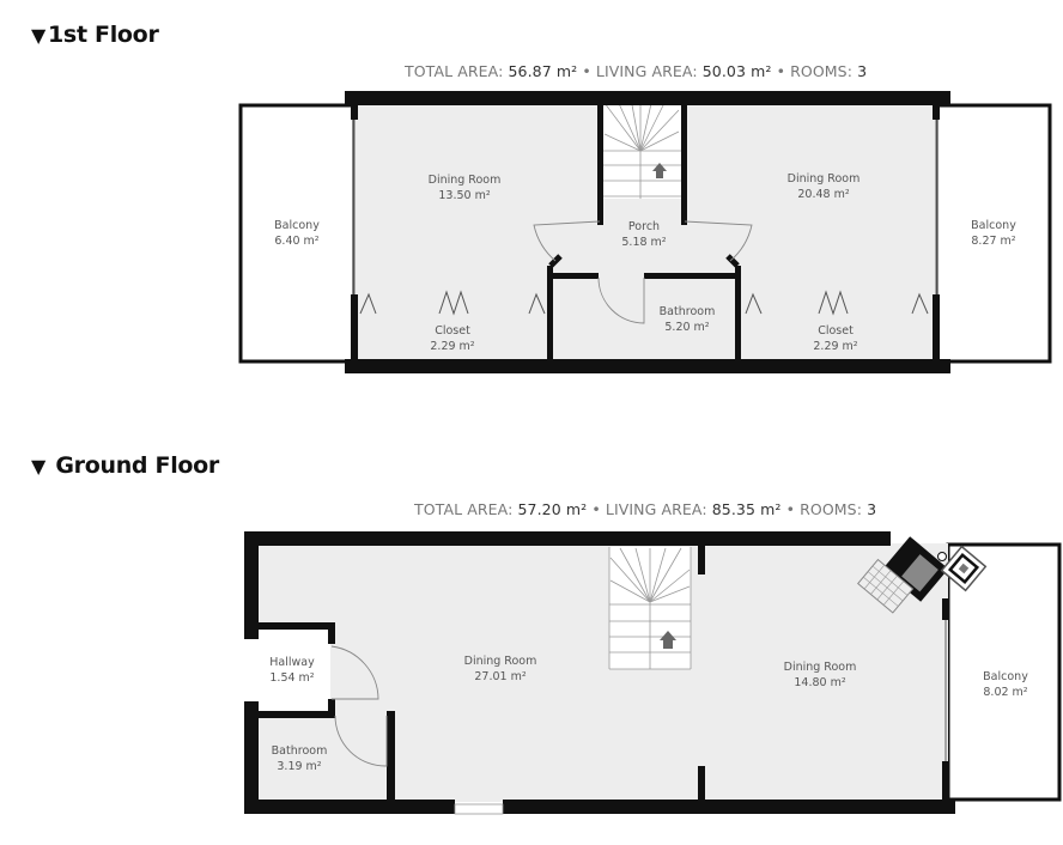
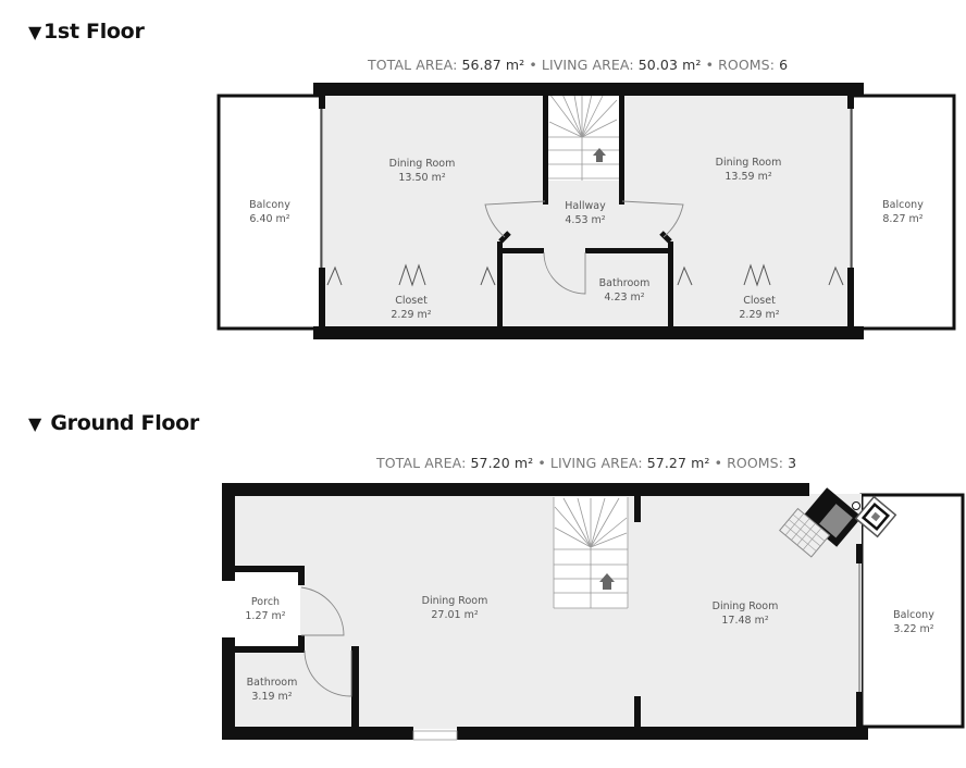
  ▼1st Floor
- TOTAL AREA: 56.87 m² • LIVING AREA: 50.03 m² • ROOMS: 3
+ TOTAL AREA: 56.87 m² • LIVING AREA: 50.03 m² • ROOMS: 6
  ▼ Ground Floor
- TOTAL AREA: 57.20 m² • LIVING AREA: 85.35 m² • ROOMS: 3
+ TOTAL AREA: 57.20 m² • LIVING AREA: 57.27 m² • ROOMS: 3
  Balcony
  6.40 m²
  Dining Room
  13.50 m²
  Closet
  2.29 m²
- Porch
+ Hallway
- 5.18 m²
+ 4.53 m²
  Bathroom
- 5.20 m²
+ 4.23 m²
  Dining Room
- 20.48 m²
+ 13.59 m²
  Closet
  2.29 m²
  Balcony
  8.27 m²
- Hallway
+ Porch
- 1.54 m²
+ 1.27 m²
  Bathroom
  3.19 m²
  Dining Room
  27.01 m²
  Dining Room
- 14.80 m²
+ 17.48 m²
  Balcony
- 8.02 m²
+ 3.22 m²
